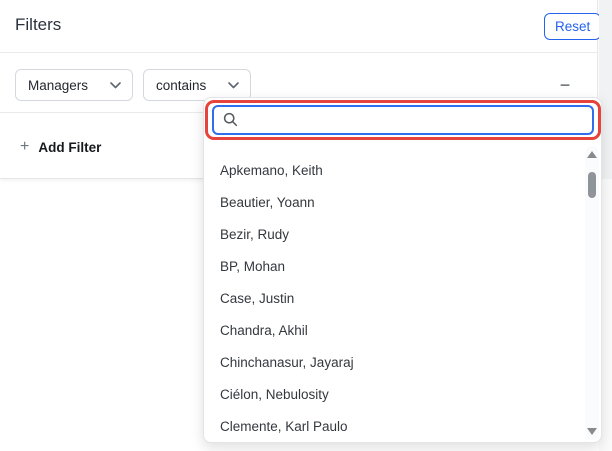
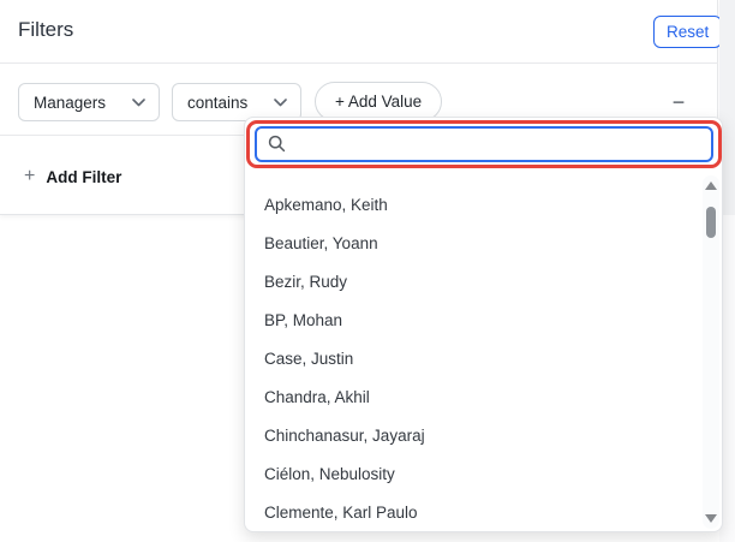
  Filters
  Reset
  Managers
  contains
+ + Add Value
  −
  +
  Add Filter
  Apkemano, Keith
  Beautier, Yoann
  Bezir, Rudy
  BP, Mohan
  Case, Justin
  Chandra, Akhil
  Chinchanasur, Jayaraj
  Ciélon, Nebulosity
  Clemente, Karl Paulo
